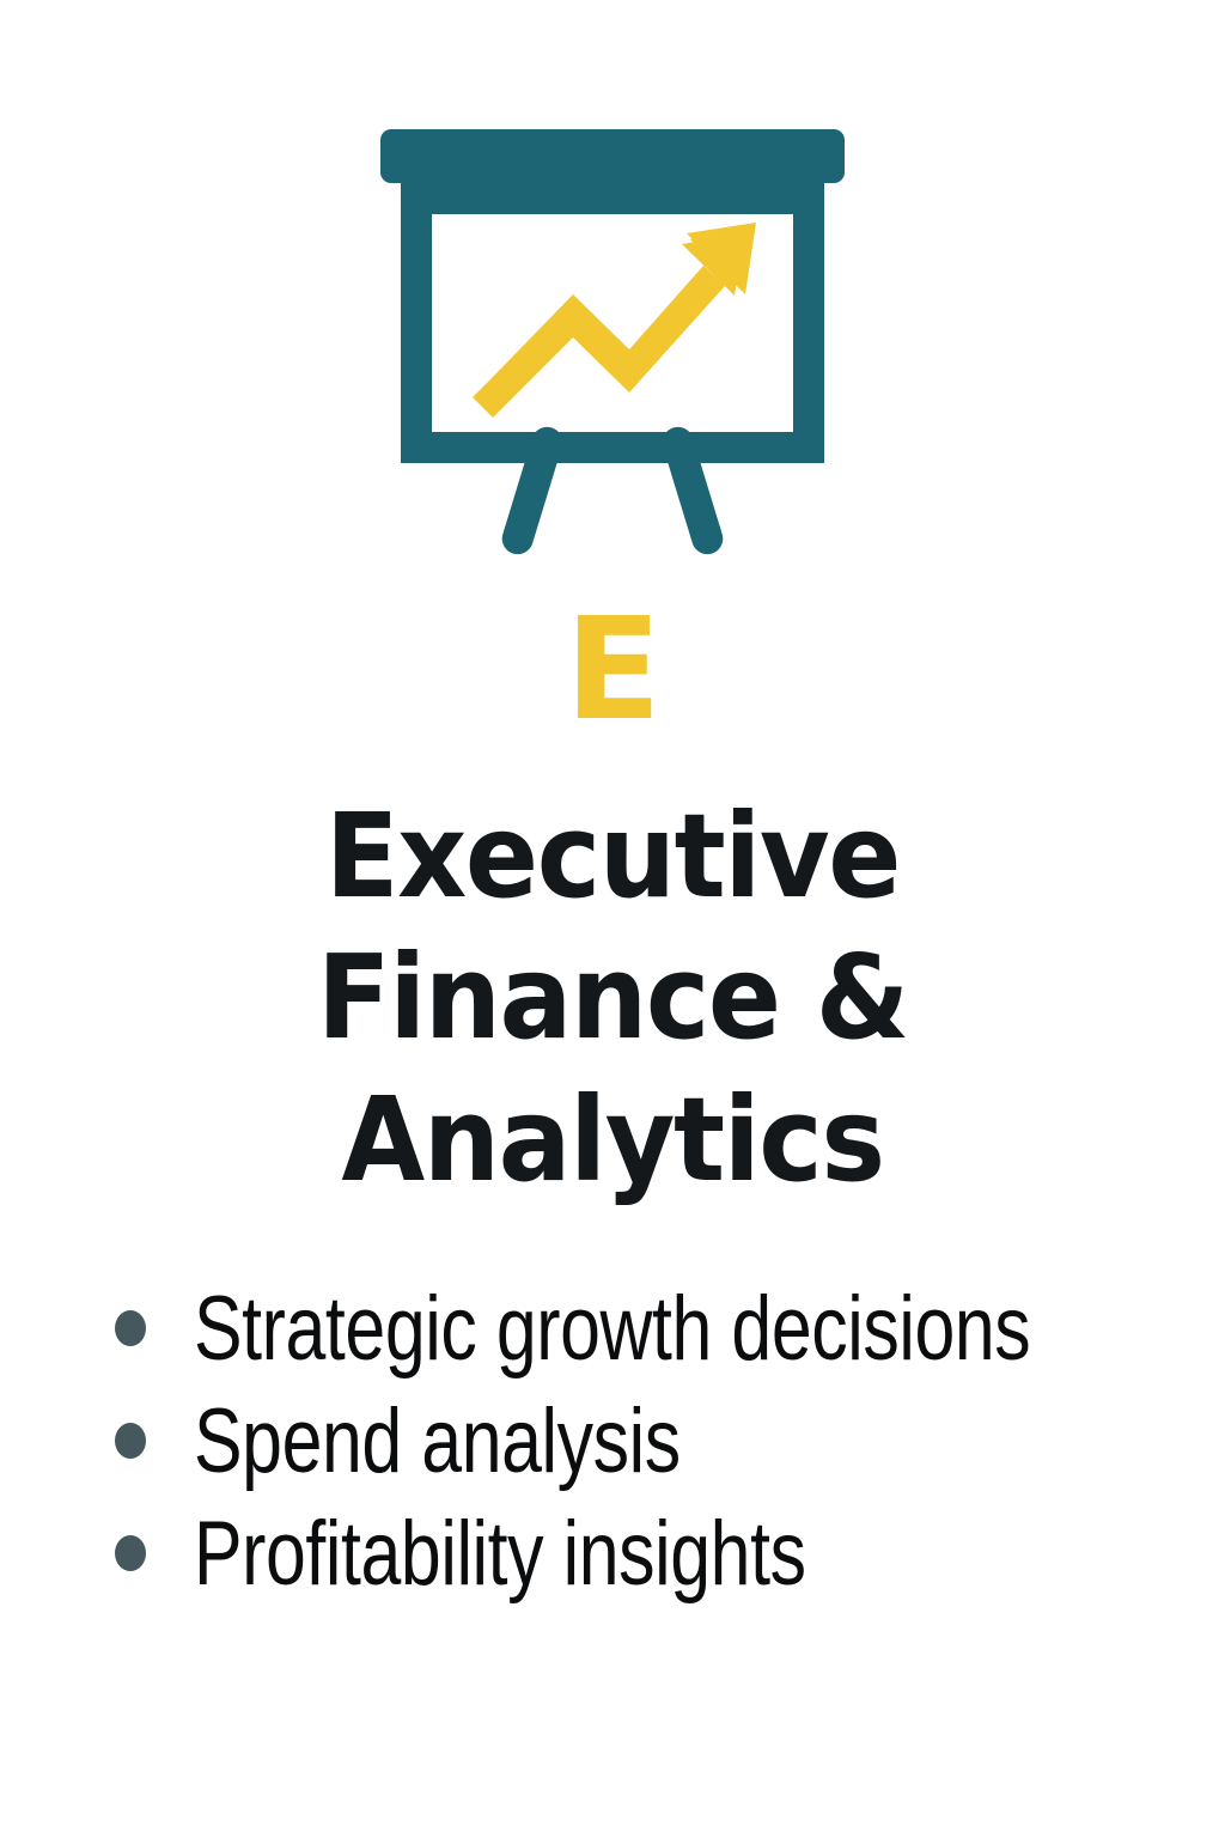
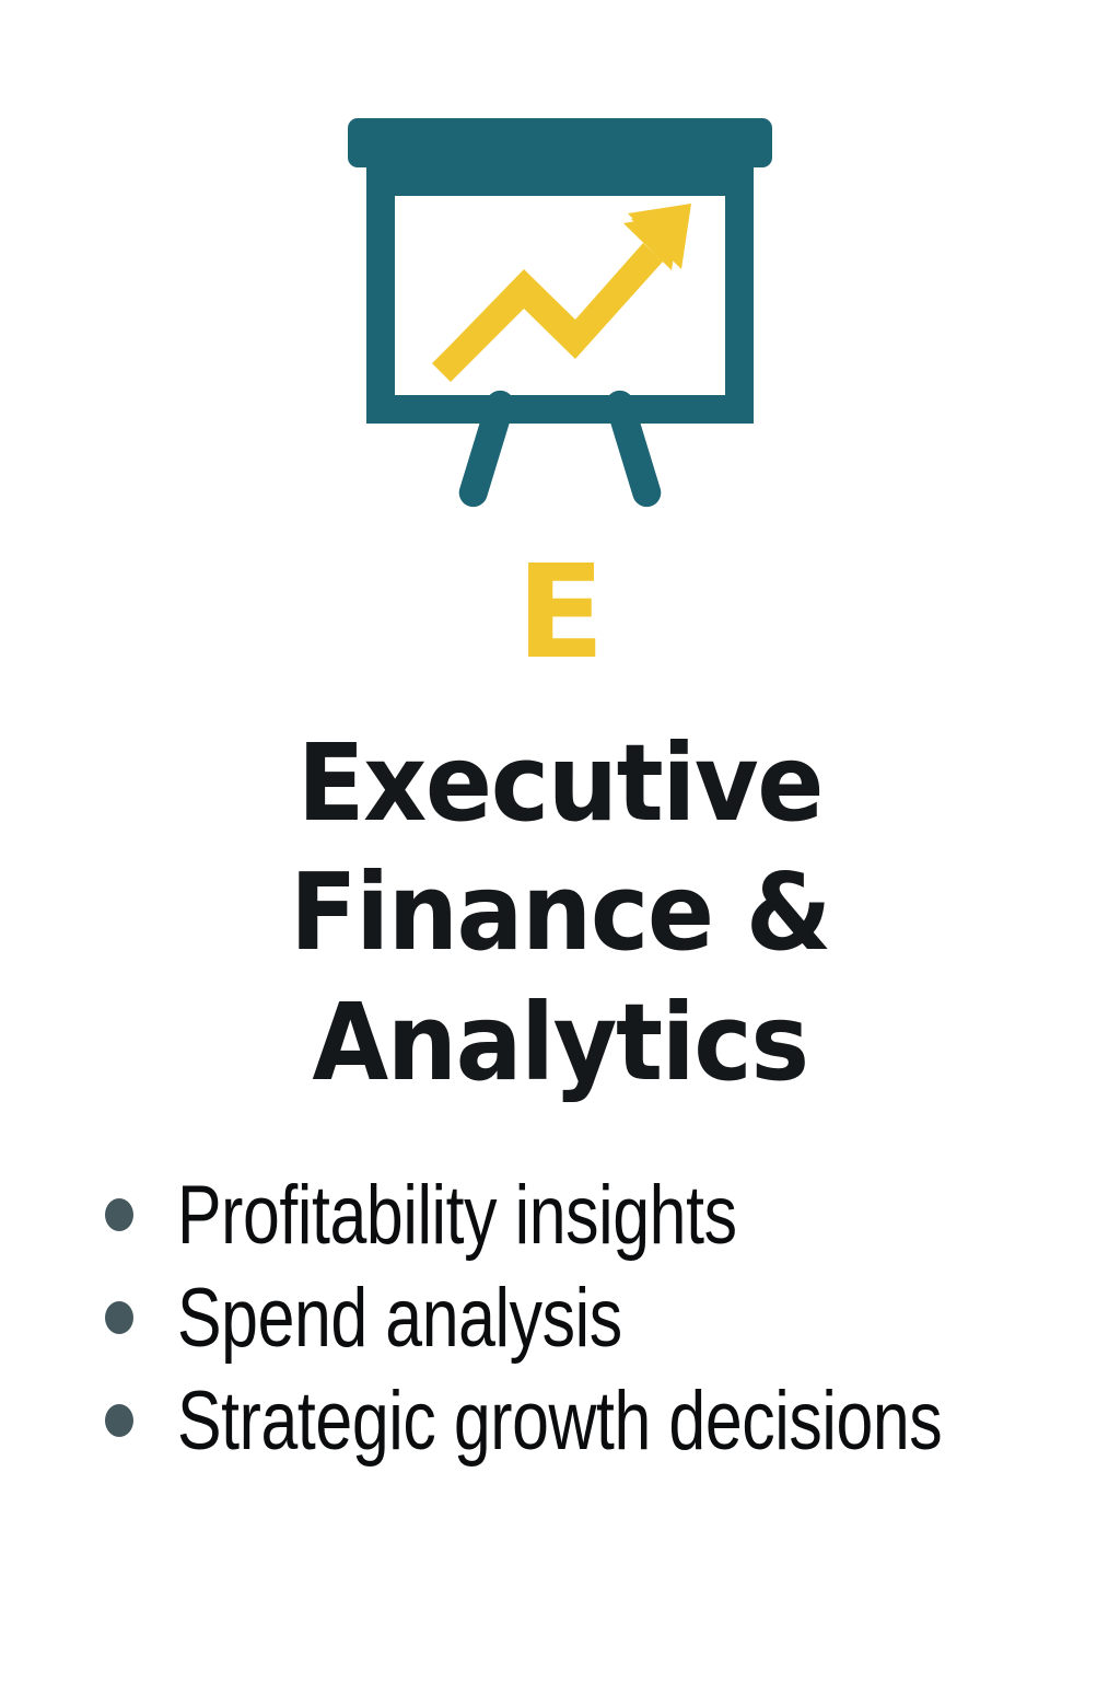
  E
  Executive
  Finance &
  Analytics
- Strategic growth decisions
+ Profitability insights
  Spend analysis
- Profitability insights
+ Strategic growth decisions
